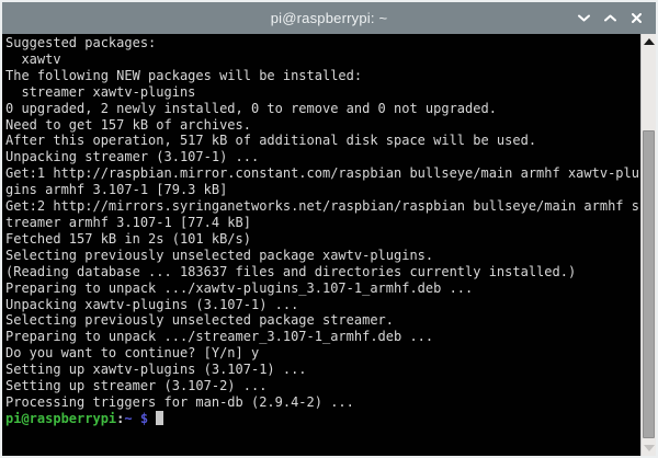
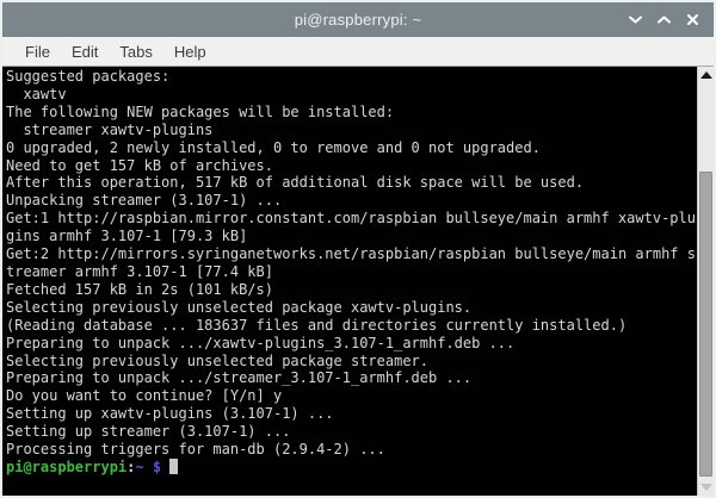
  pi@raspberrypi: ~
+ File
+ Edit
+ Tabs
+ Help
  Suggested packages:
  xawtv
  The following NEW packages will be installed:
  streamer xawtv-plugins
  0 upgraded, 2 newly installed, 0 to remove and 0 not upgraded.
  Need to get 157 kB of archives.
  After this operation, 517 kB of additional disk space will be used.
  Unpacking streamer (3.107-1) ...
  Get:1 http://raspbian.mirror.constant.com/raspbian bullseye/main armhf xawtv-plu
  gins armhf 3.107-1 [79.3 kB]
  Get:2 http://mirrors.syringanetworks.net/raspbian/raspbian bullseye/main armhf s
  treamer armhf 3.107-1 [77.4 kB]
  Fetched 157 kB in 2s (101 kB/s)
  Selecting previously unselected package xawtv-plugins.
  (Reading database ... 183637 files and directories currently installed.)
  Preparing to unpack .../xawtv-plugins_3.107-1_armhf.deb ...
- Unpacking xawtv-plugins (3.107-1) ...
  Selecting previously unselected package streamer.
  Preparing to unpack .../streamer_3.107-1_armhf.deb ...
  Do you want to continue? [Y/n] y
  Setting up xawtv-plugins (3.107-1) ...
- Setting up streamer (3.107-2) ...
+ Setting up streamer (3.107-1) ...
  Processing triggers for man-db (2.9.4-2) ...
  pi@raspberrypi:~ $
